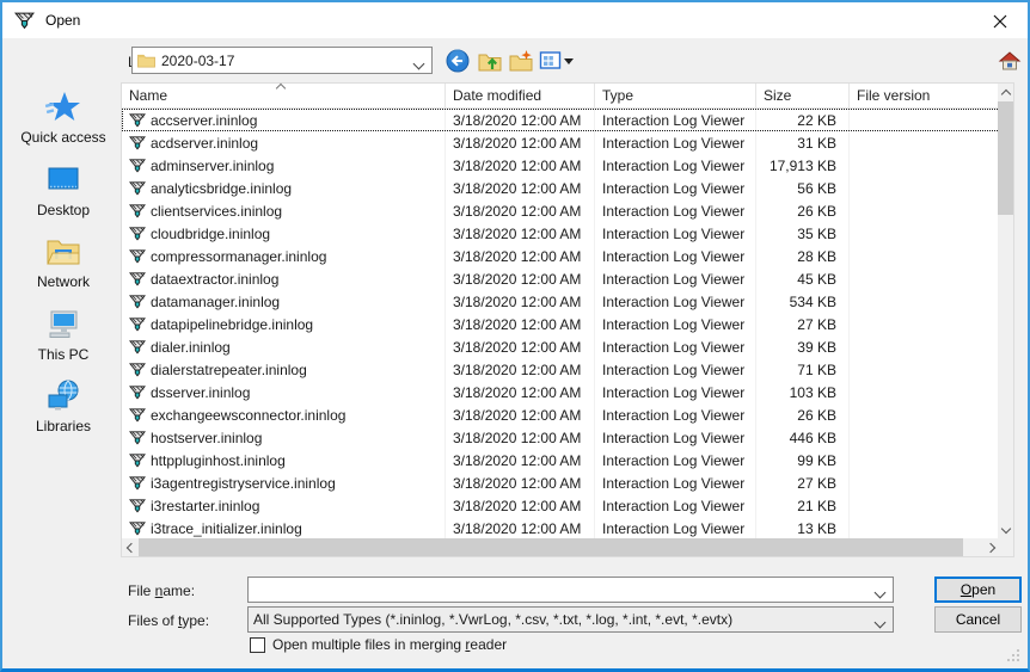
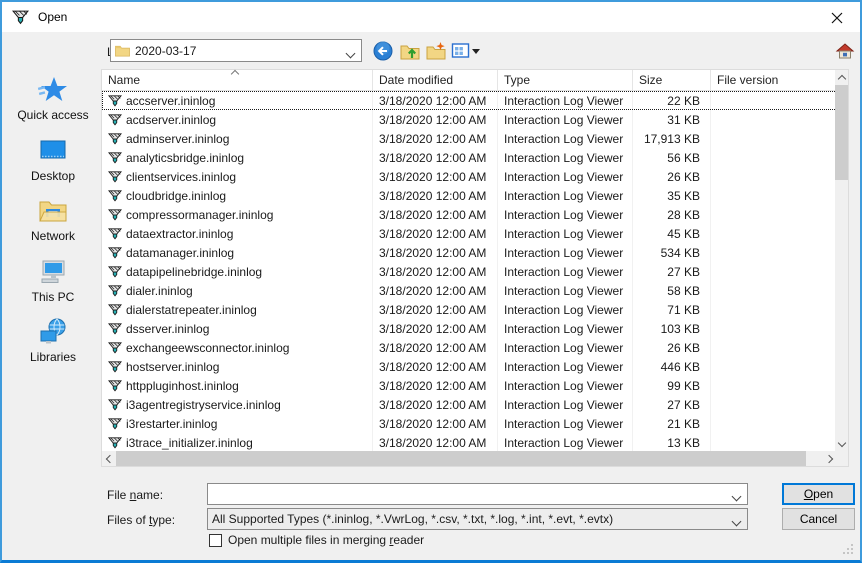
  Open
  2020-03-17
  Quick access
  Desktop
  Network
  This PC
  Libraries
  Name
  Date modified
  Type
  Size
  File version
  accserver.ininlog
  3/18/2020 12:00 AM
  Interaction Log Viewer
  22 KB
  acdserver.ininlog
  3/18/2020 12:00 AM
  Interaction Log Viewer
  31 KB
  adminserver.ininlog
  3/18/2020 12:00 AM
  Interaction Log Viewer
  17,913 KB
  analyticsbridge.ininlog
  3/18/2020 12:00 AM
  Interaction Log Viewer
  56 KB
  clientservices.ininlog
  3/18/2020 12:00 AM
  Interaction Log Viewer
  26 KB
  cloudbridge.ininlog
  3/18/2020 12:00 AM
  Interaction Log Viewer
  35 KB
  compressormanager.ininlog
  3/18/2020 12:00 AM
  Interaction Log Viewer
  28 KB
  dataextractor.ininlog
  3/18/2020 12:00 AM
  Interaction Log Viewer
  45 KB
  datamanager.ininlog
  3/18/2020 12:00 AM
  Interaction Log Viewer
  534 KB
  datapipelinebridge.ininlog
  3/18/2020 12:00 AM
  Interaction Log Viewer
  27 KB
  dialer.ininlog
  3/18/2020 12:00 AM
  Interaction Log Viewer
- 39 KB
+ 58 KB
  dialerstatrepeater.ininlog
  3/18/2020 12:00 AM
  Interaction Log Viewer
  71 KB
  dsserver.ininlog
  3/18/2020 12:00 AM
  Interaction Log Viewer
  103 KB
  exchangeewsconnector.ininlog
  3/18/2020 12:00 AM
  Interaction Log Viewer
  26 KB
  hostserver.ininlog
  3/18/2020 12:00 AM
  Interaction Log Viewer
  446 KB
  httppluginhost.ininlog
  3/18/2020 12:00 AM
  Interaction Log Viewer
  99 KB
  i3agentregistryservice.ininlog
  3/18/2020 12:00 AM
  Interaction Log Viewer
  27 KB
  i3restarter.ininlog
  3/18/2020 12:00 AM
  Interaction Log Viewer
  21 KB
  i3trace_initializer.ininlog
  3/18/2020 12:00 AM
  Interaction Log Viewer
  13 KB
  File name:
  Open
  Files of type:
  All Supported Types (*.ininlog, *.VwrLog, *.csv, *.txt, *.log, *.int, *.evt, *.evtx)
  Cancel
  Open multiple files in merging reader
